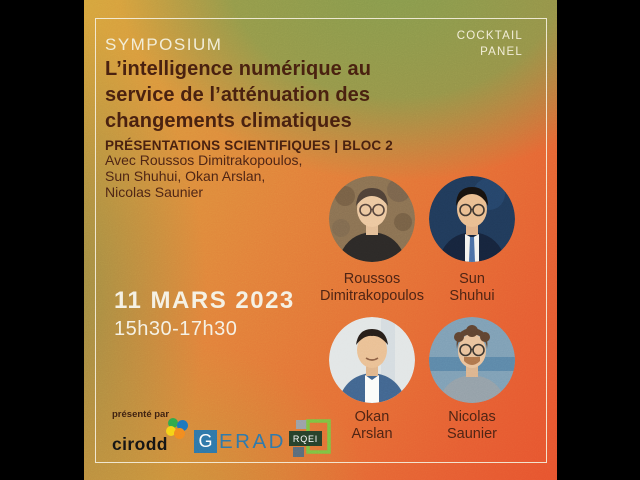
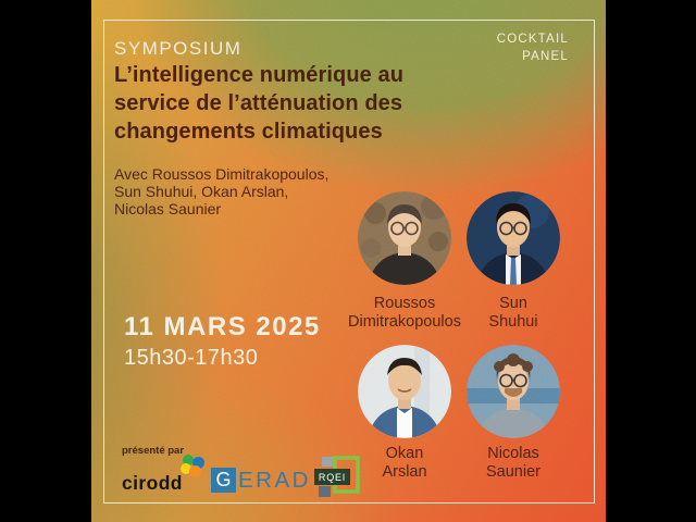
  SYMPOSIUM
  COCKTAIL
  PANEL
  L’intelligence numérique au
  service de l’atténuation des
  changements climatiques
- PRÉSENTATIONS SCIENTIFIQUES | BLOC 2
  Avec Roussos Dimitrakopoulos,
  Sun Shuhui, Okan Arslan,
  Nicolas Saunier
- 11 MARS 2023
+ 11 MARS 2025
  15h30-17h30
  Roussos
  Dimitrakopoulos
  Sun
  Shuhui
  Okan
  Arslan
  Nicolas
  Saunier
  présenté par
  cirodd
  G
  ERAD
  RQEI
